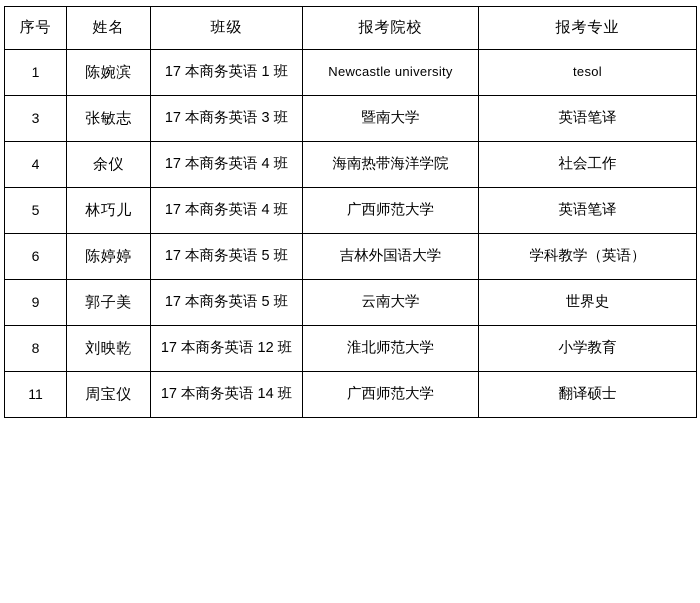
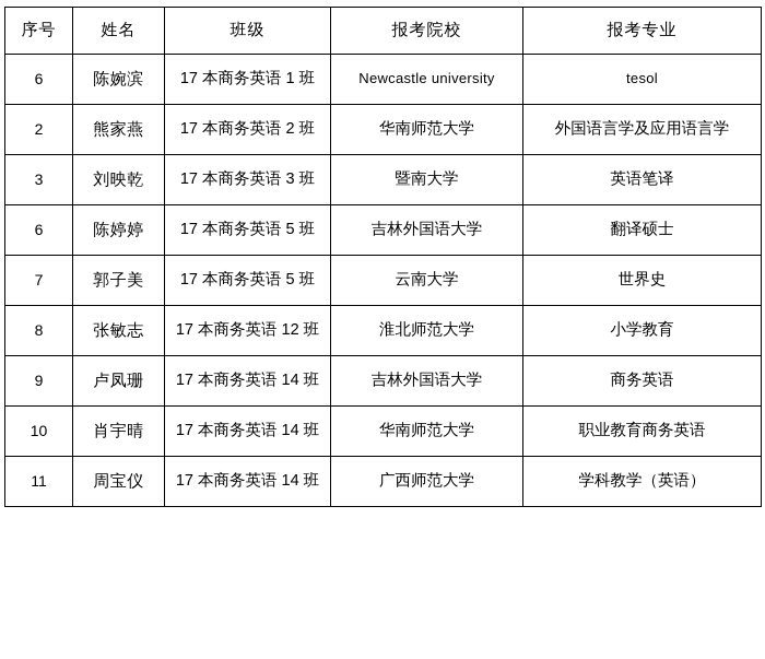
  序号	姓名	班级	报考院校	报考专业
- 1	陈婉滨	17 本商务英语 1 班	Newcastle university	tesol
+ 6	陈婉滨	17 本商务英语 1 班	Newcastle university	tesol
+ 2	熊家燕	17 本商务英语 2 班	华南师范大学	外国语言学及应用语言学
- 3	张敏志	17 本商务英语 3 班	暨南大学	英语笔译
+ 3	刘映乾	17 本商务英语 3 班	暨南大学	英语笔译
- 4	余仪	17 本商务英语 4 班	海南热带海洋学院	社会工作
- 5	林巧儿	17 本商务英语 4 班	广西师范大学	英语笔译
- 6	陈婷婷	17 本商务英语 5 班	吉林外国语大学	学科教学（英语）
+ 6	陈婷婷	17 本商务英语 5 班	吉林外国语大学	翻译硕士
- 9	郭子美	17 本商务英语 5 班	云南大学	世界史
+ 7	郭子美	17 本商务英语 5 班	云南大学	世界史
- 8	刘映乾	17 本商务英语 12 班	淮北师范大学	小学教育
+ 8	张敏志	17 本商务英语 12 班	淮北师范大学	小学教育
+ 9	卢凤珊	17 本商务英语 14 班	吉林外国语大学	商务英语
+ 10	肖宇晴	17 本商务英语 14 班	华南师范大学	职业教育商务英语
- 11	周宝仪	17 本商务英语 14 班	广西师范大学	翻译硕士
+ 11	周宝仪	17 本商务英语 14 班	广西师范大学	学科教学（英语）
